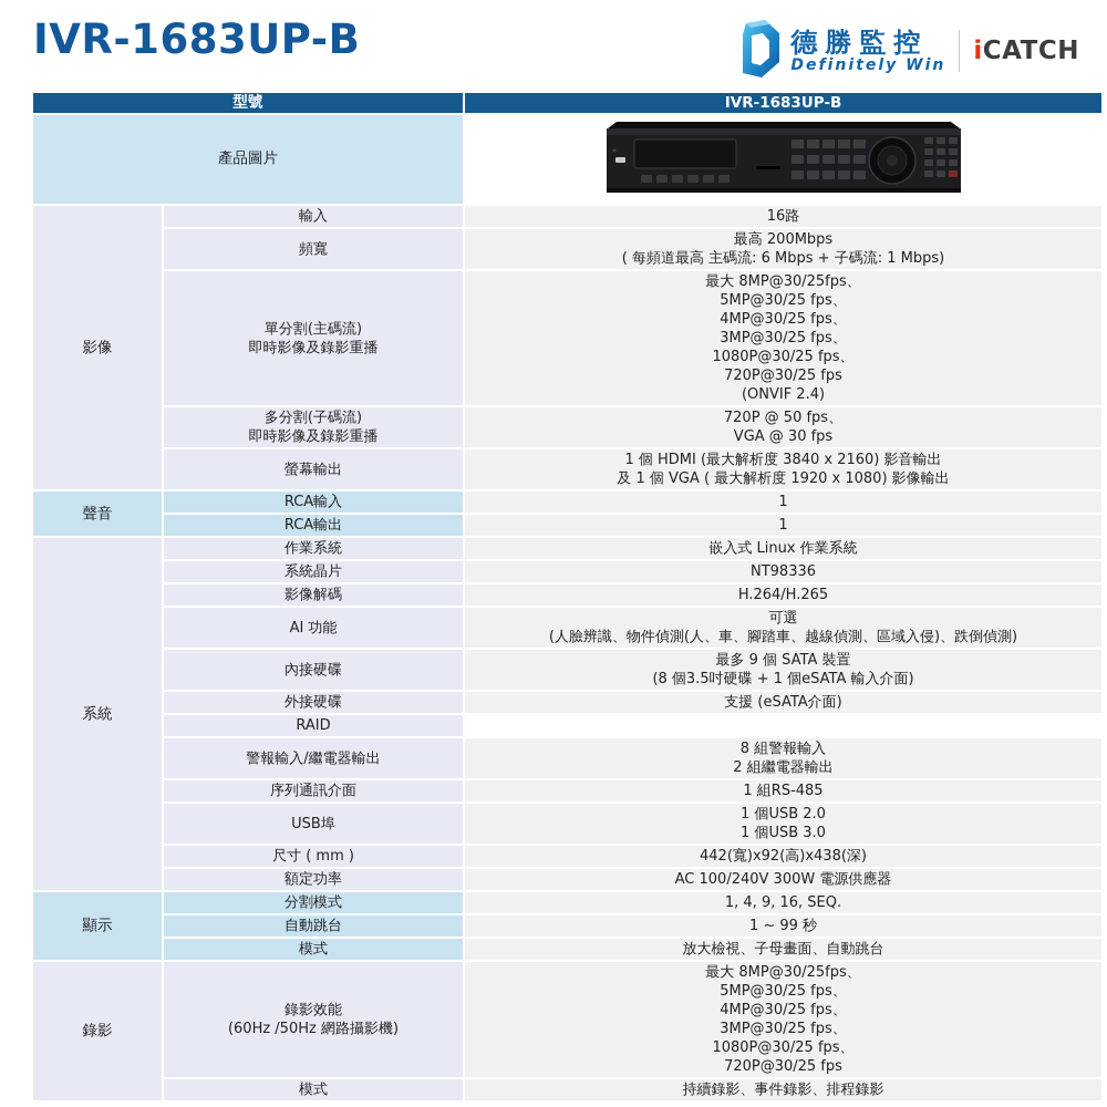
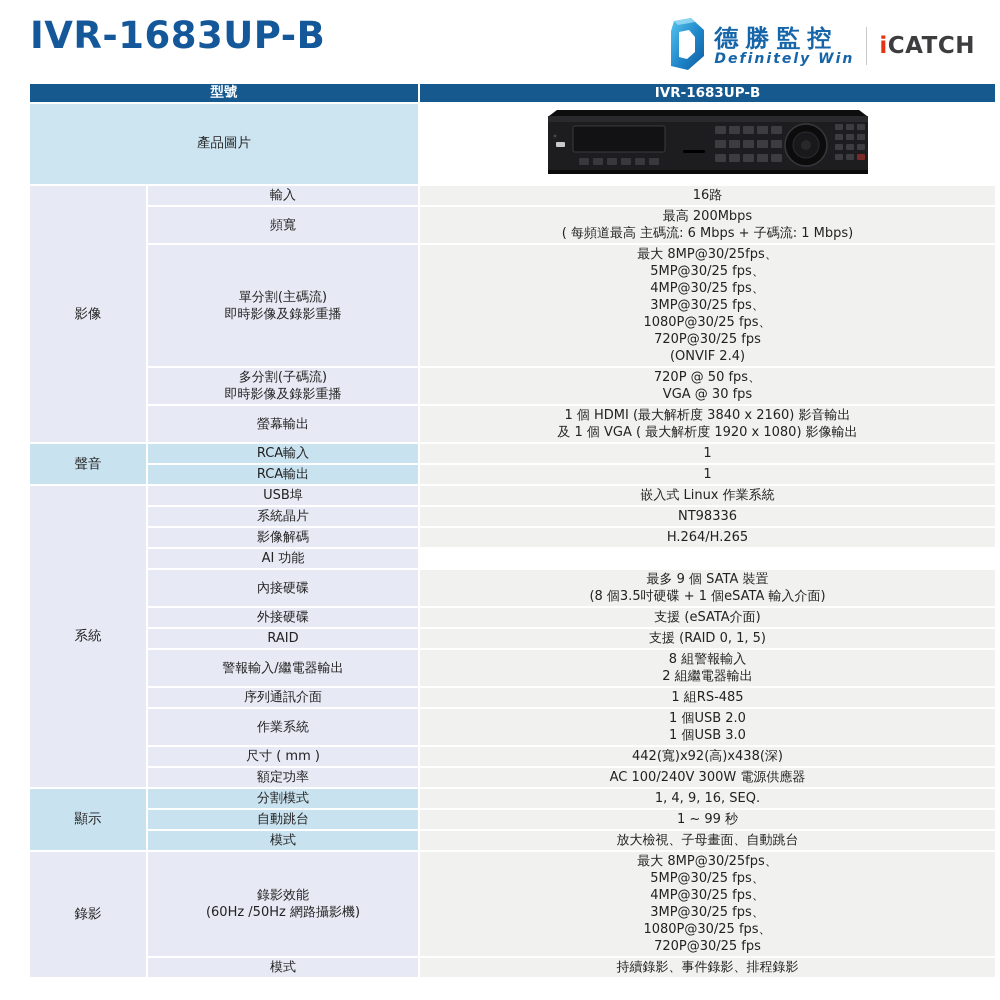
  IVR-1683UP-B
  德勝監控
  Definitely Win
  iCATCH
  型號
  IVR-1683UP-B
  產品圖片
  影像
  輸入
  16路
  頻寬
  最高 200Mbps
  ( 每頻道最高 主碼流: 6 Mbps + 子碼流: 1 Mbps)
  單分割(主碼流)
  即時影像及錄影重播
  最大 8MP@30/25fps、
  5MP@30/25 fps、
  4MP@30/25 fps、
  3MP@30/25 fps、
  1080P@30/25 fps、
  720P@30/25 fps
  (ONVIF 2.4)
  多分割(子碼流)
  即時影像及錄影重播
  720P @ 50 fps、
  VGA @ 30 fps
  螢幕輸出
  1 個 HDMI (最大解析度 3840 x 2160) 影音輸出
  及 1 個 VGA ( 最大解析度 1920 x 1080) 影像輸出
  聲音
  RCA輸入
  1
  RCA輸出
  1
  系統
- 作業系統
+ USB埠
  嵌入式 Linux 作業系統
  系統晶片
  NT98336
  影像解碼
  H.264/H.265
  AI 功能
- 可選
- (人臉辨識、物件偵測(人、車、腳踏車、越線偵測、區域入侵)、跌倒偵測)
  內接硬碟
  最多 9 個 SATA 裝置
  (8 個3.5吋硬碟 + 1 個eSATA 輸入介面)
  外接硬碟
  支援 (eSATA介面)
  RAID
+ 支援 (RAID 0, 1, 5)
  警報輸入/繼電器輸出
  8 組警報輸入
  2 組繼電器輸出
  序列通訊介面
  1 組RS-485
- USB埠
+ 作業系統
  1 個USB 2.0
  1 個USB 3.0
  尺寸 ( mm )
  442(寬)x92(高)x438(深)
  額定功率
  AC 100/240V 300W 電源供應器
  顯示
  分割模式
  1, 4, 9, 16, SEQ.
  自動跳台
  1 ~ 99 秒
  模式
  放大檢視、子母畫面、自動跳台
  錄影
  錄影效能
  (60Hz /50Hz 網路攝影機)
  最大 8MP@30/25fps、
  5MP@30/25 fps、
  4MP@30/25 fps、
  3MP@30/25 fps、
  1080P@30/25 fps、
  720P@30/25 fps
  模式
  持續錄影、事件錄影、排程錄影
